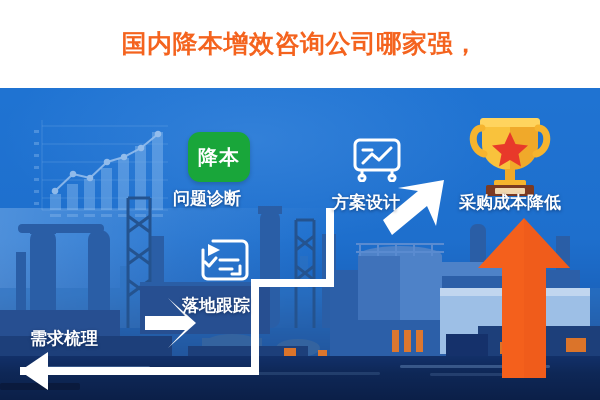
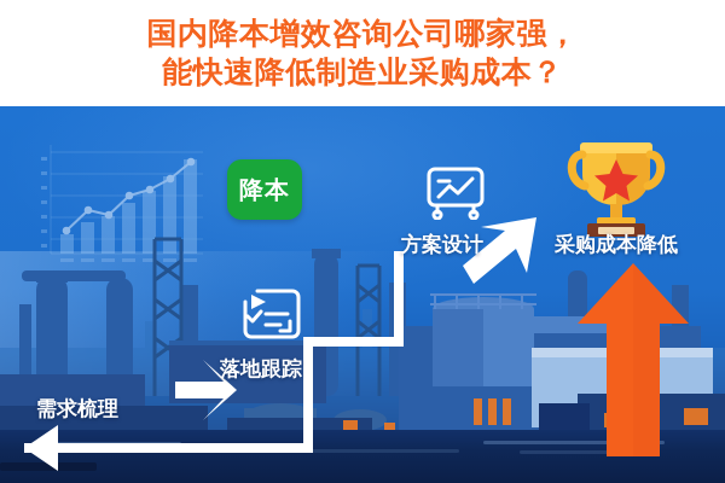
  国内降本增效咨询公司哪家强，
+ 能快速降低制造业采购成本？
  降本
- 问题诊断
  方案设计
  落地跟踪
  需求梳理
  采购成本降低
